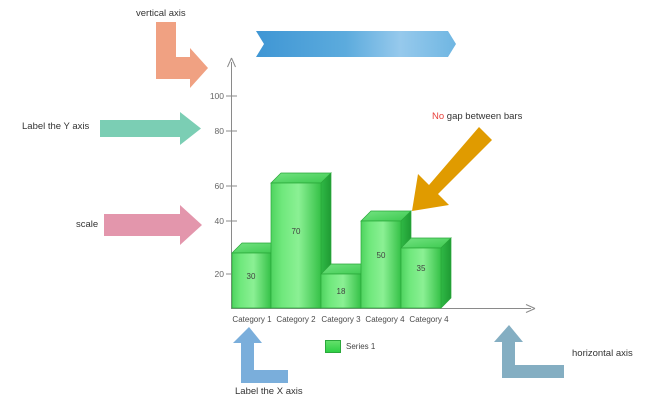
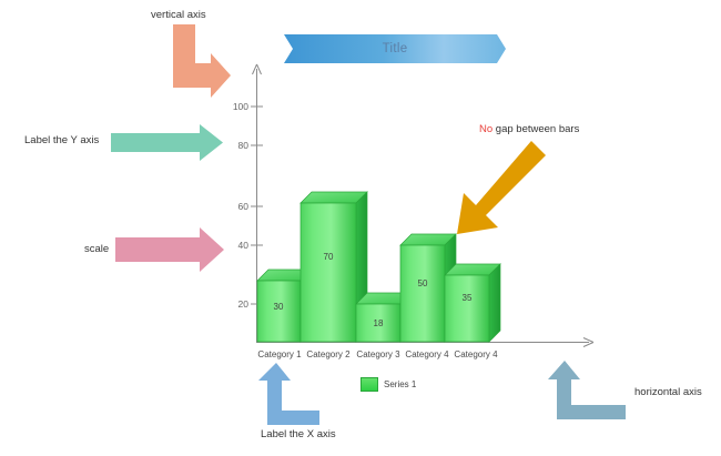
+ Title
  20
  40
  60
  80
  100
  30
  70
  18
  50
  35
  Category 1
  Category 2
  Category 3
  Category 4
  Category 4
  Series 1
  vertical axis
  Label the Y axis
  scale
  Label the X axis
  horizontal axis
  No gap between bars
